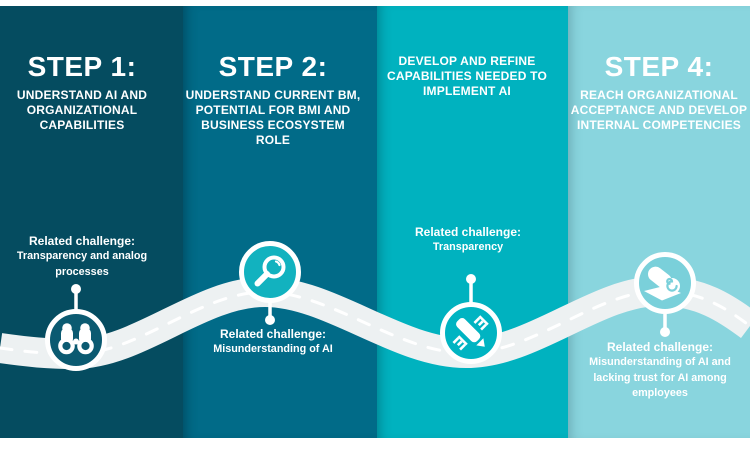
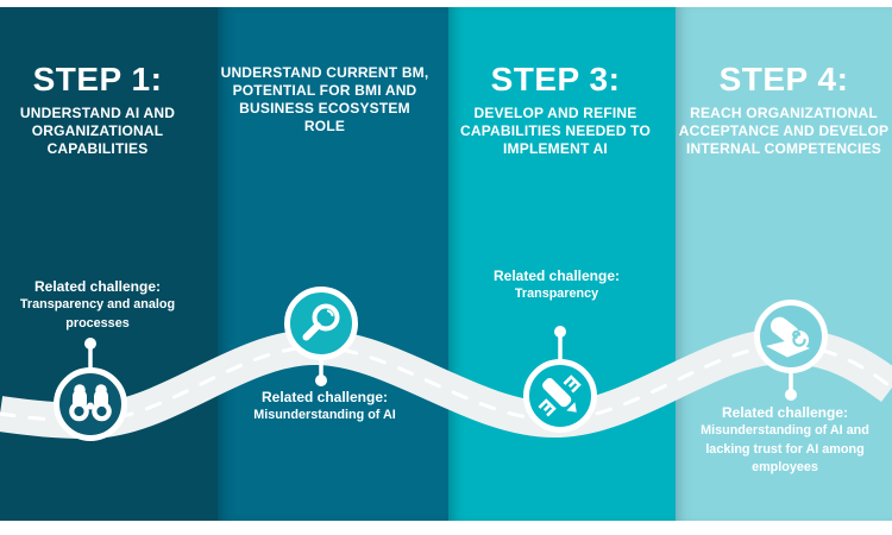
  STEP 1:
  UNDERSTAND AI AND
  ORGANIZATIONAL
  CAPABILITIES
- STEP 2:
  UNDERSTAND CURRENT BM,
  POTENTIAL FOR BMI AND
  BUSINESS ECOSYSTEM ROLE
+ STEP 3:
  DEVELOP AND REFINE
  CAPABILITIES NEEDED TO
  IMPLEMENT AI
  STEP 4:
  REACH ORGANIZATIONAL
  ACCEPTANCE AND DEVELOP
  INTERNAL COMPETENCIES
  Related challenge:
  Transparency and analog processes
  Related challenge:
  Misunderstanding of AI
  Related challenge:
  Transparency
  Related challenge:
  Misunderstanding of AI and
  lacking trust for AI among
  employees
